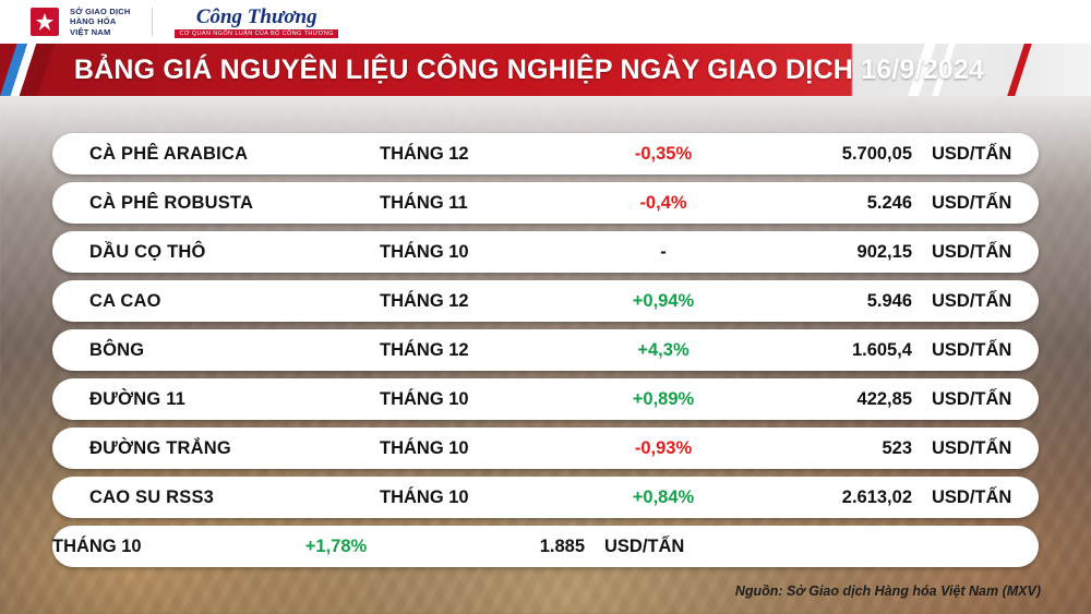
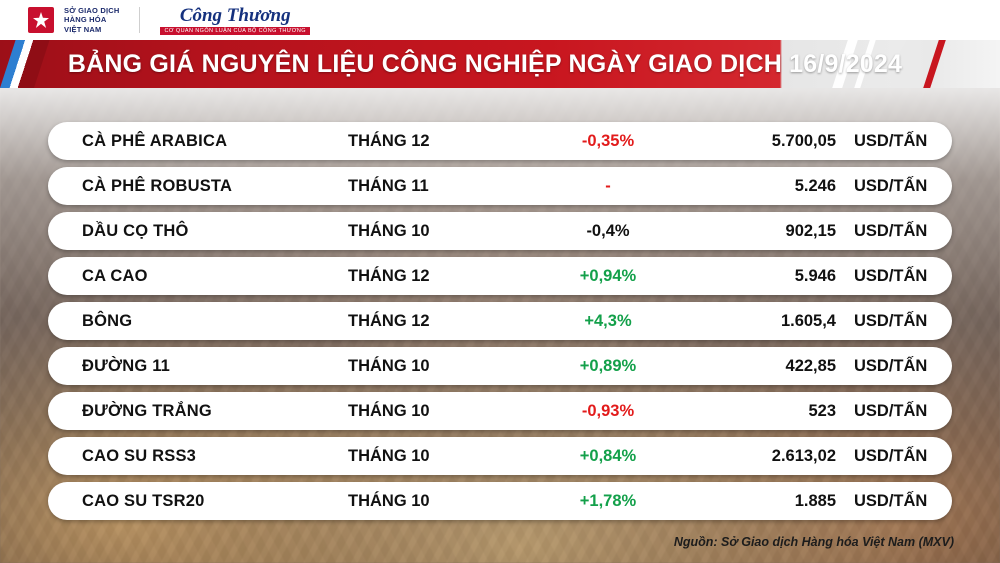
  SỞ GIAO DỊCH
  HÀNG HÓA
  VIỆT NAM
  Công Thương
  BẢNG GIÁ NGUYÊN LIỆU CÔNG NGHIỆP NGÀY GIAO DỊCH 16/9/2024
  CÀ PHÊ ARABICA
  THÁNG 12
  -0,35%
  5.700,05
  USD/TẤN
  CÀ PHÊ ROBUSTA
  THÁNG 11
- -0,4%
+ -
  5.246
  USD/TẤN
  DẦU CỌ THÔ
  THÁNG 10
- -
+ -0,4%
  902,15
  USD/TẤN
  CA CAO
  THÁNG 12
  +0,94%
  5.946
  USD/TẤN
  BÔNG
  THÁNG 12
  +4,3%
  1.605,4
  USD/TẤN
  ĐƯỜNG 11
  THÁNG 10
  +0,89%
  422,85
  USD/TẤN
  ĐƯỜNG TRẮNG
  THÁNG 10
  -0,93%
  523
  USD/TẤN
  CAO SU RSS3
  THÁNG 10
  +0,84%
  2.613,02
  USD/TẤN
+ CAO SU TSR20
  THÁNG 10
  +1,78%
  1.885
  USD/TẤN
  Nguồn: Sở Giao dịch Hàng hóa Việt Nam (MXV)
